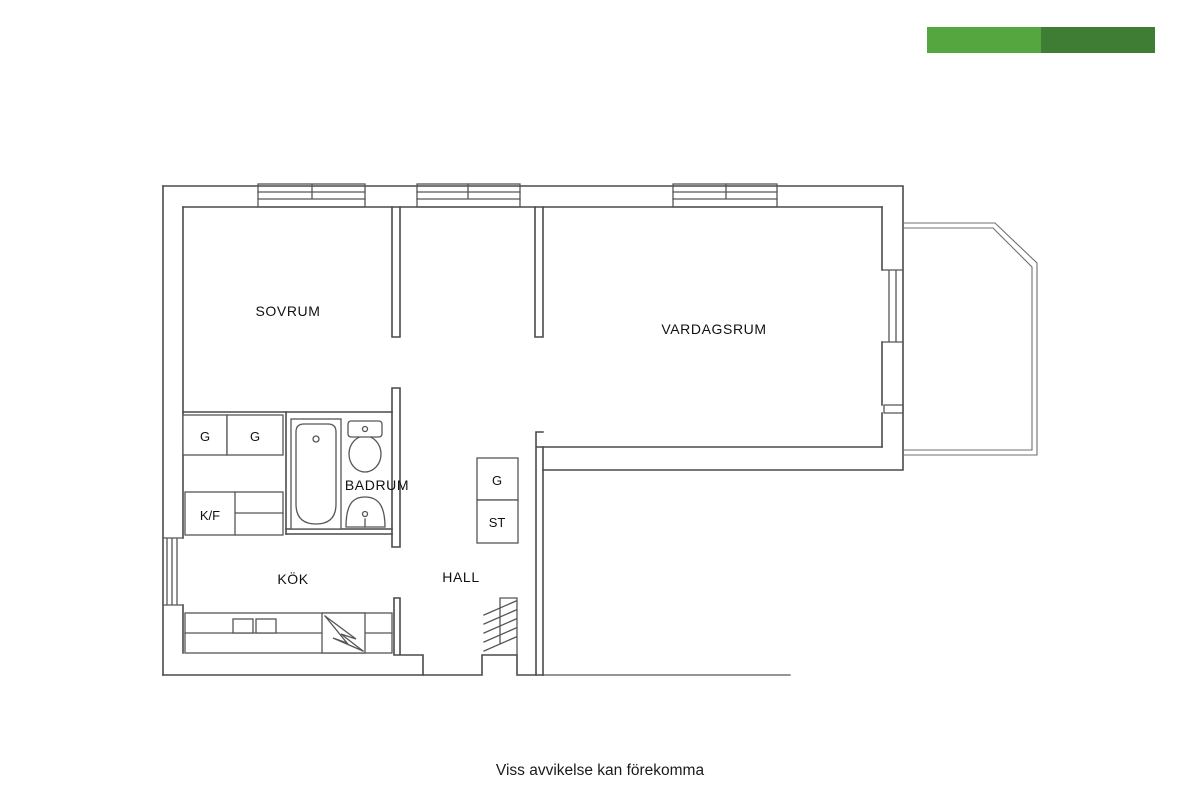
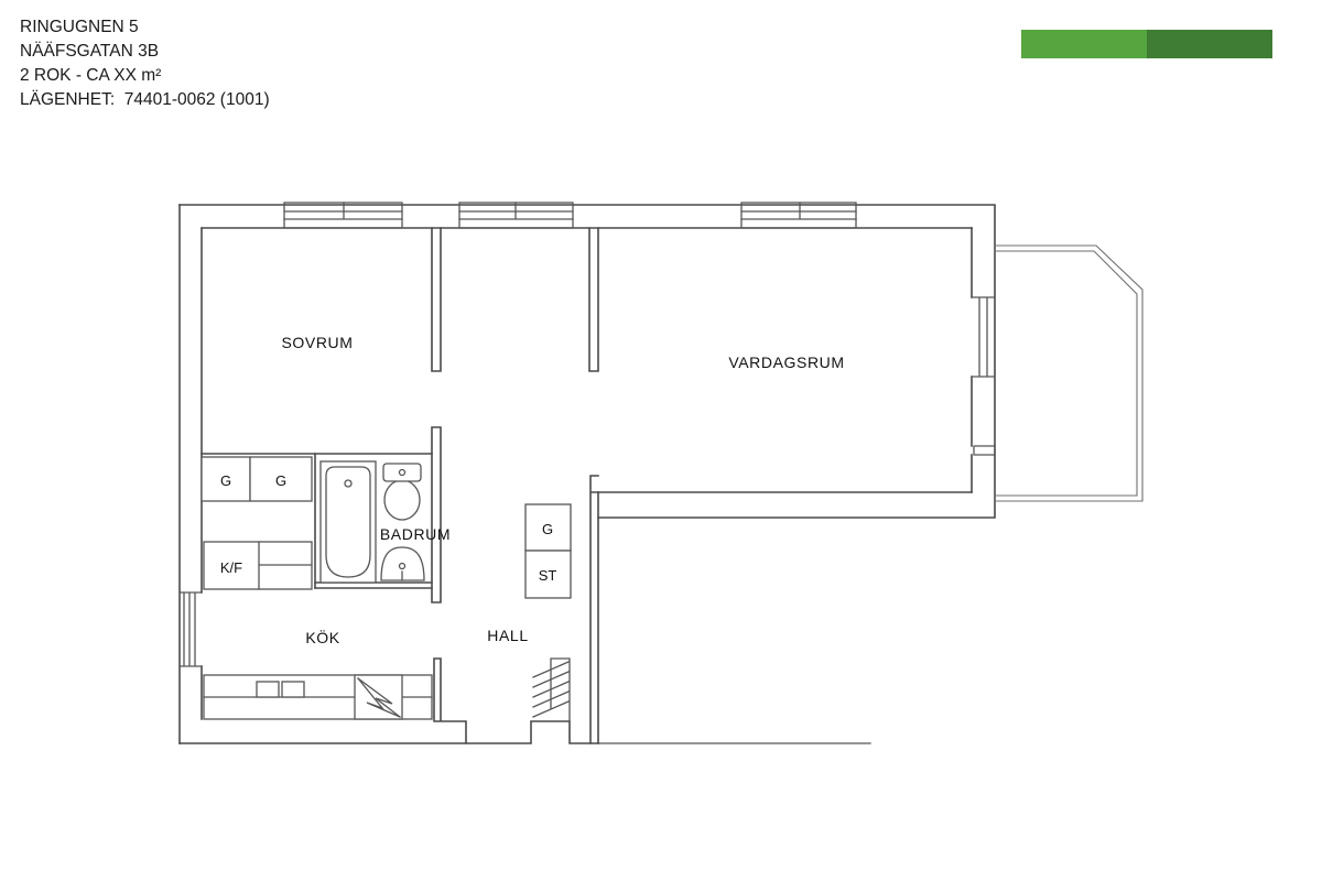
+ RINGUGNEN 5
+ NÄÄFSGATAN 3B
+ 2 ROK - CA XX m²
+ LÄGENHET: 74401-0062 (1001)
  SOVRUM
  VARDAGSRUM
  BADRUM
  KÖK
  HALL
  G
  G
  K/F
  G
  ST
- Viss avvikelse kan förekomma
